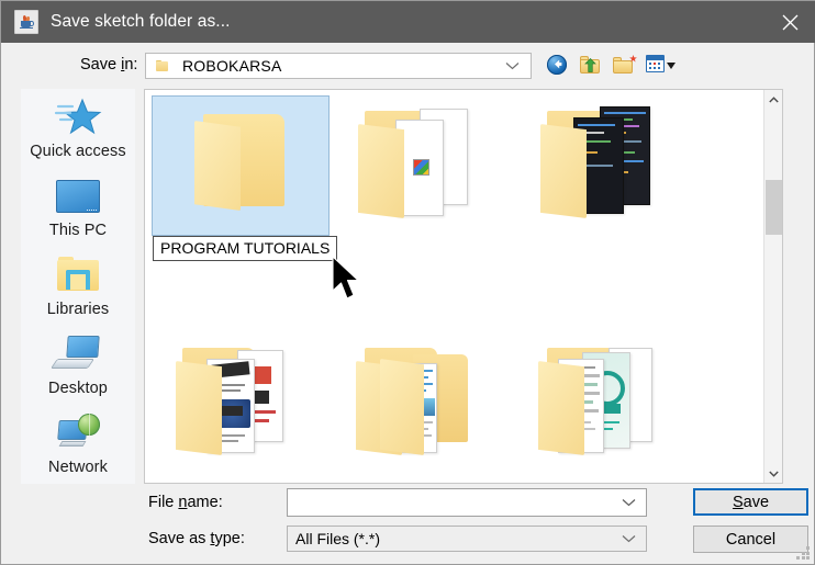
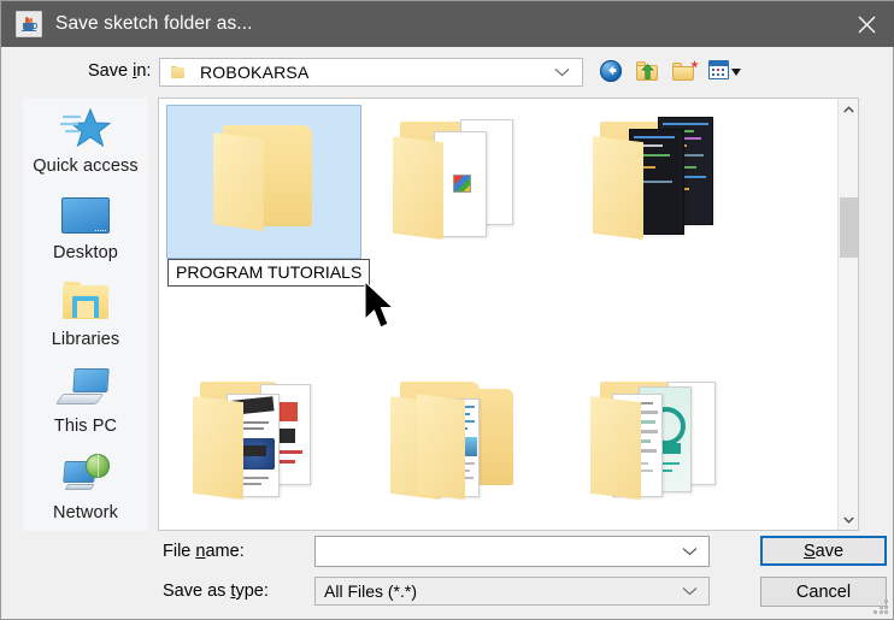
  Save sketch folder as...
  Save in:
  ROBOKARSA
  Quick access
- This PC
+ Desktop
  Libraries
- Desktop
+ This PC
  Network
  PROGRAM TUTORIALS
  File name:
  Save as type:
  All Files (*.*)
  S
  ave
  Cancel
